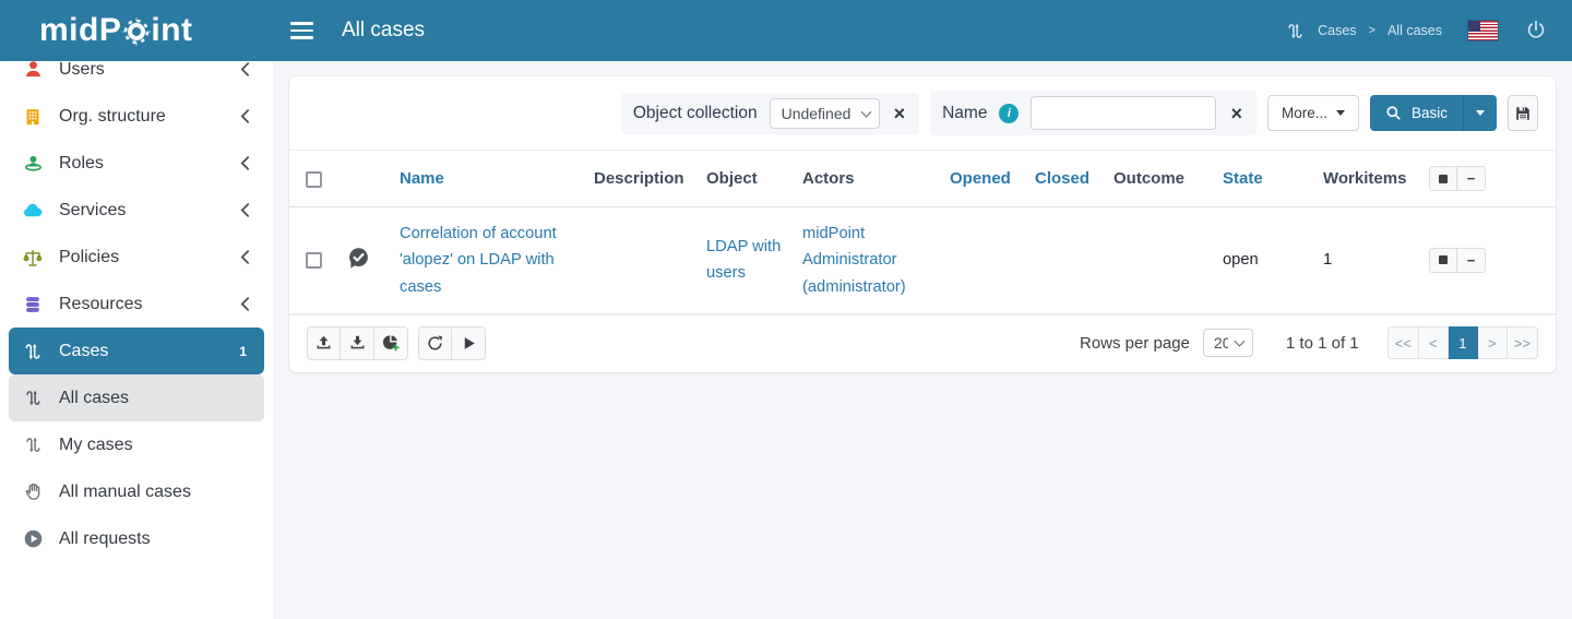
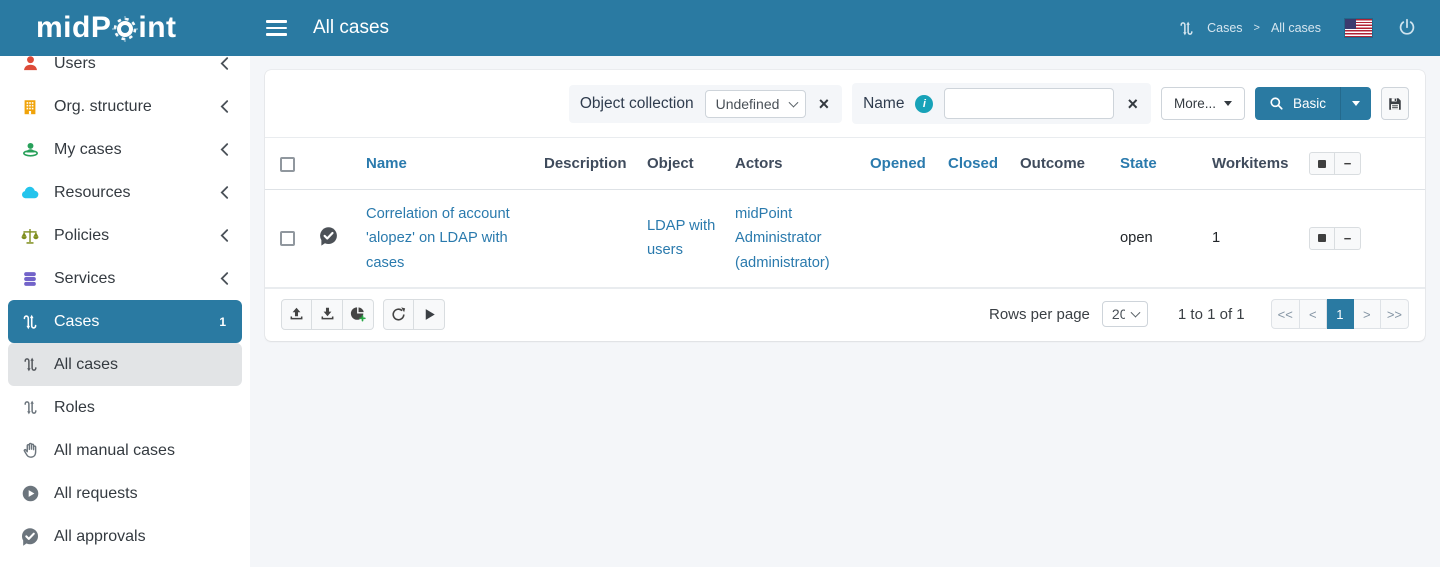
  midP
  int
  All cases
  Cases
  >
  All cases
  Users
  Org. structure
- Roles
+ My cases
- Services
+ Resources
  Policies
- Resources
+ Services
  Cases
  1
  All cases
- My cases
+ Roles
  All manual cases
  All requests
+ All approvals
  Object collection
  Undefined
  ×
  Name
  i
  ×
  More...
  Basic
  		Name	Description	Object	Actors	Opened	Closed	Outcome	State	Workitems	−
  		Correlation of account 'alopez' on LDAP with cases		LDAP with users	midPoint Administrator (administrator)				open	1	−
  Rows per page
  20
  1 to 1 of 1
  <<
  <
  1
  >
  >>
